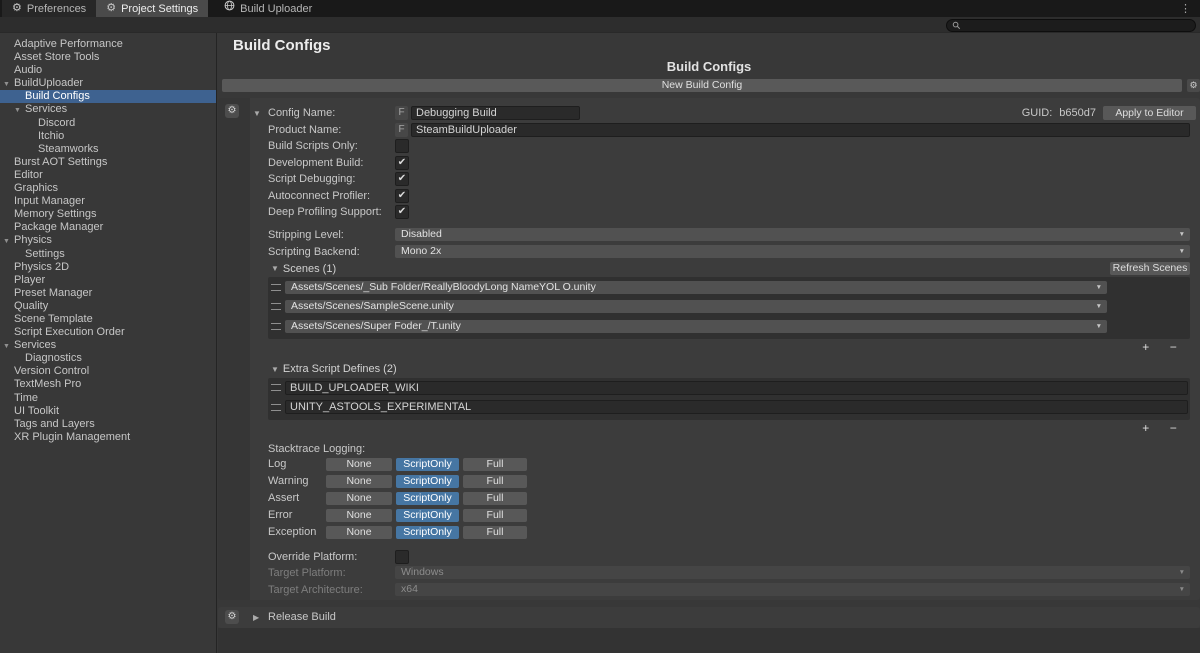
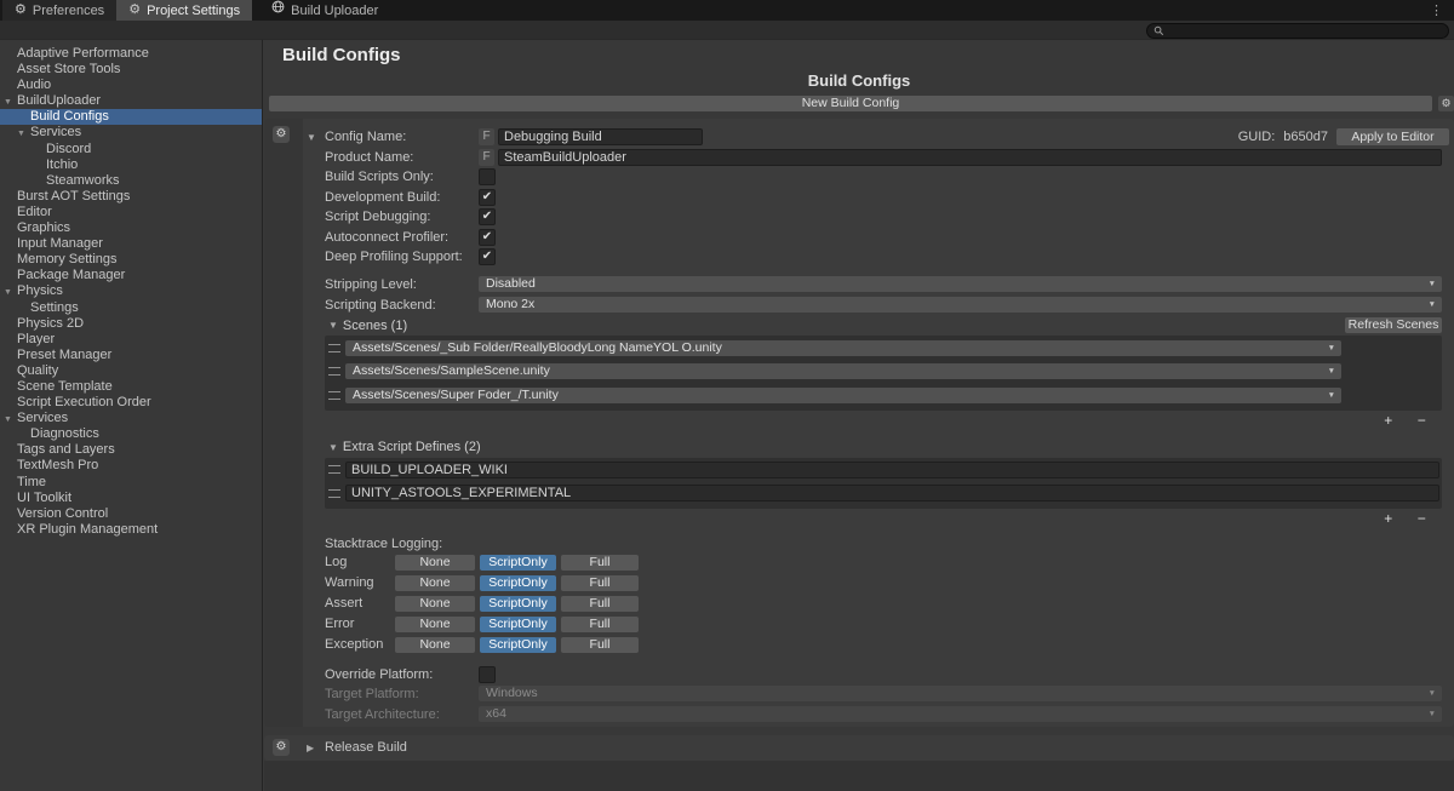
  ⚙
  Preferences
  ⚙
  Project Settings
  Build Uploader
  ⋮
  Adaptive Performance
  Asset Store Tools
  Audio
  BuildUploader
  Build Configs
  Services
  Discord
  Itchio
  Steamworks
  Burst AOT Settings
  Editor
  Graphics
  Input Manager
  Memory Settings
  Package Manager
  Physics
  Settings
  Physics 2D
  Player
  Preset Manager
  Quality
  Scene Template
  Script Execution Order
  Services
  Diagnostics
- Version Control
+ Tags and Layers
  TextMesh Pro
  Time
  UI Toolkit
- Tags and Layers
+ Version Control
  XR Plugin Management
  Build Configs
  Build Configs
  New Build Config
  ⚙
  ⚙
  ▼
  GUID:
  b650d7
  Apply to Editor
  Config Name:
  F
  Debugging Build
  Product Name:
  F
  SteamBuildUploader
  Build Scripts Only:
  Development Build:
  ✔
  Script Debugging:
  ✔
  Autoconnect Profiler:
  ✔
  Deep Profiling Support:
  ✔
  Stripping Level:
  Disabled
  Scripting Backend:
  Mono 2x
  ▼
  Scenes (1)
  Refresh Scenes
  Assets/Scenes/_Sub Folder/ReallyBloodyLong NameYOL O.unity
  Assets/Scenes/SampleScene.unity
  Assets/Scenes/Super Foder_/T.unity
  +
  −
  ▼
  Extra Script Defines (2)
  BUILD_UPLOADER_WIKI
  UNITY_ASTOOLS_EXPERIMENTAL
  +
  −
  Stacktrace Logging:
  Log
  None
  ScriptOnly
  Full
  Warning
  None
  ScriptOnly
  Full
  Assert
  None
  ScriptOnly
  Full
  Error
  None
  ScriptOnly
  Full
  Exception
  None
  ScriptOnly
  Full
  Override Platform:
  Target Platform:
  Windows
  Target Architecture:
  x64
  ⚙
  ▶
  Release Build
